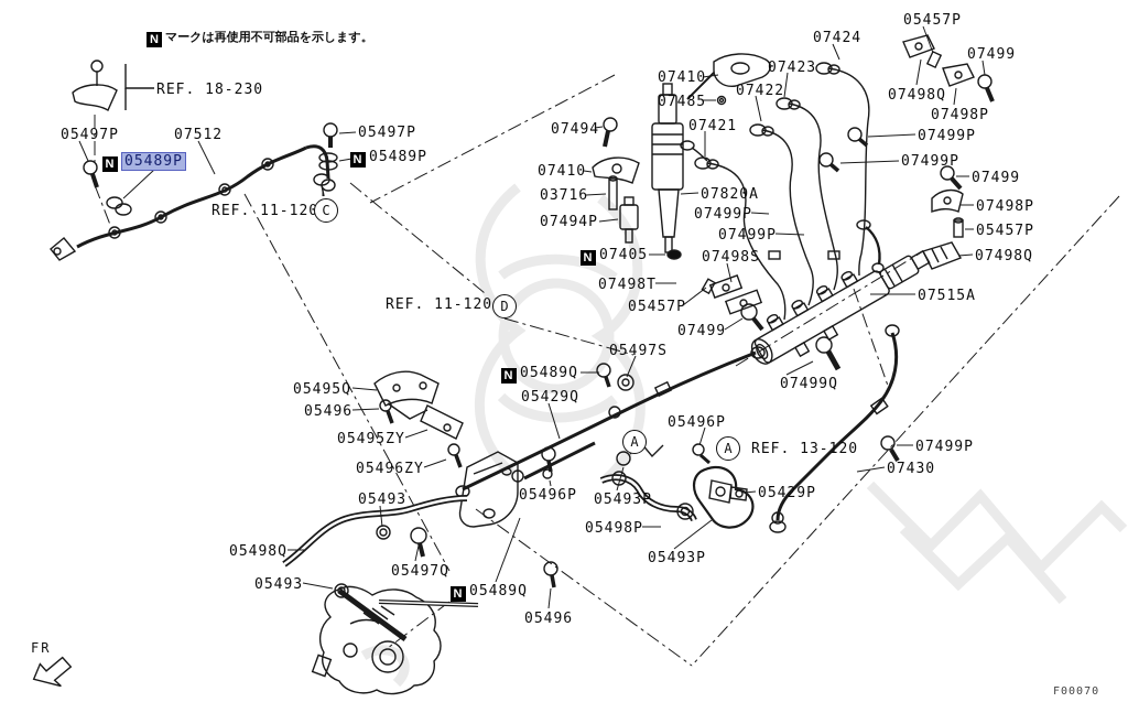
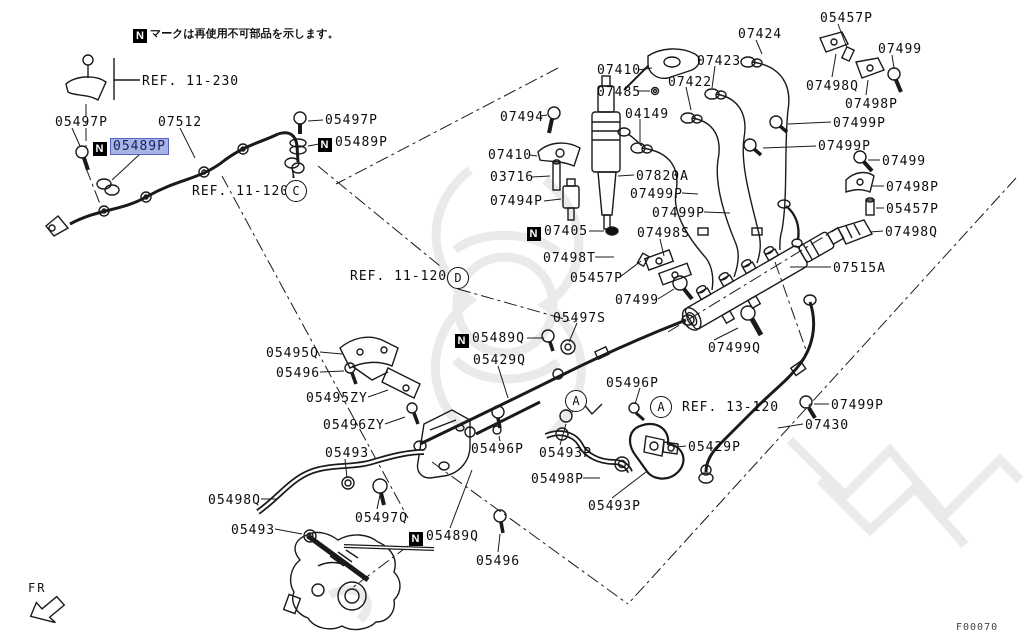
  N マークは再使用不可部品を示します。
  05497P
  07512
  N 05489P
  05497P
  N 05489P
  07410
  07485
  07494
  07424
  07423
  07422
- 07421
+ 04149
  05457P
  07499
  07498Q
  07498P
  07499P
  07499P
  07499
  07410
  03716
  07494P
  N 07405
  07820A
  07499P
  07499P
  07498S
  07498T
  05457P
  07499
  07515A
  07498P
  05457P
  07498Q
  05497S
  N 05489Q
  05429Q
  07499Q
  05495Q
  05496
  05495ZY
  05496ZY
  05493
  05496P
  05496P
  05493P
  05498P
  05493P
  05429P
  07499P
  07430
  05498Q
  05493
  05497Q
  N 05489Q
  05496
- REF. 18-230
+ REF. 11-230
  REF. 11-12
  C
  REF. 11-120
  D
  REF. 13-120
  A
  A
  FR
  F00070
